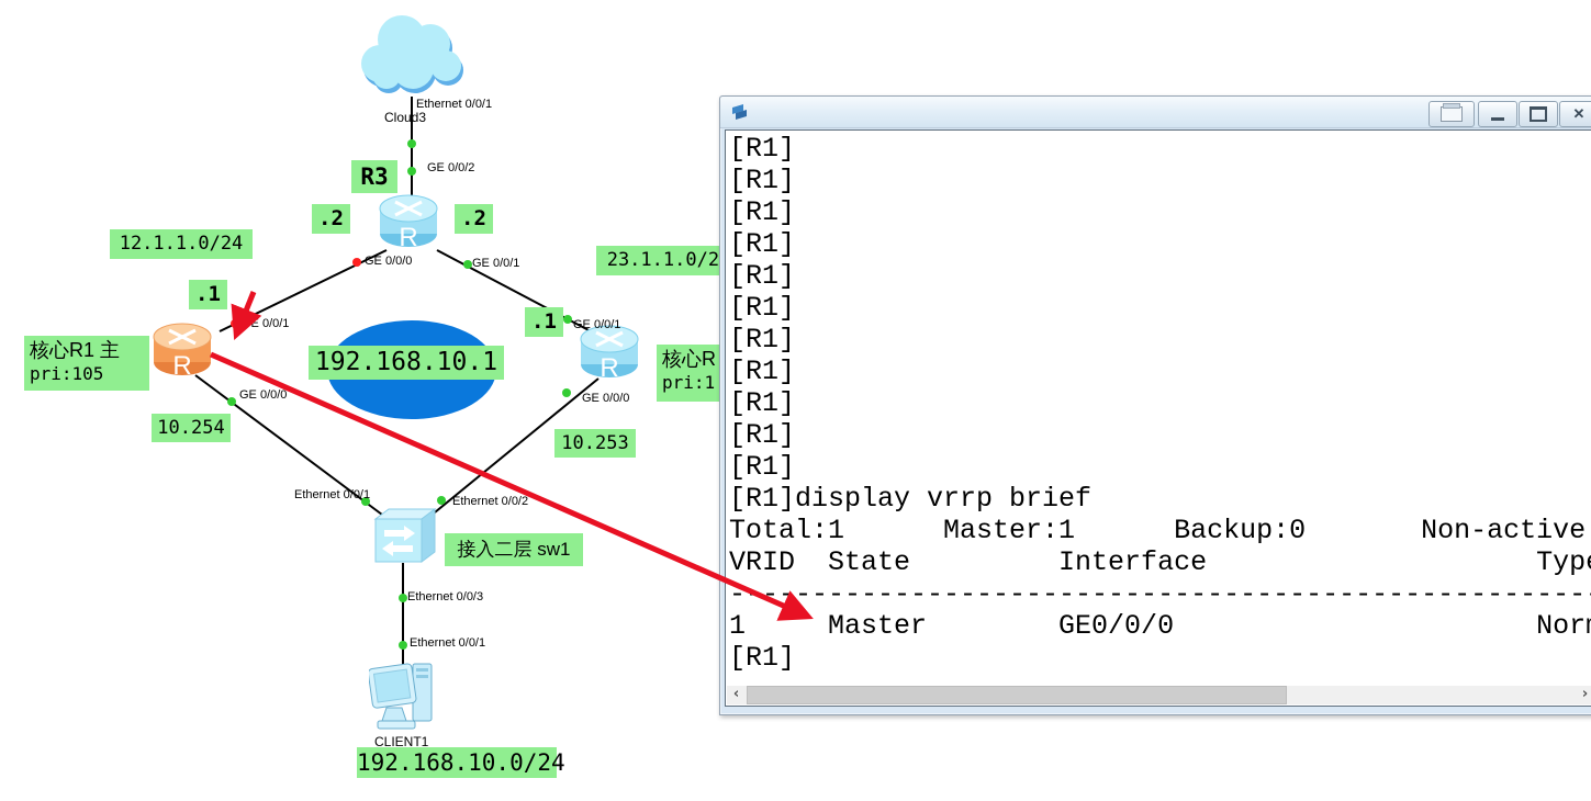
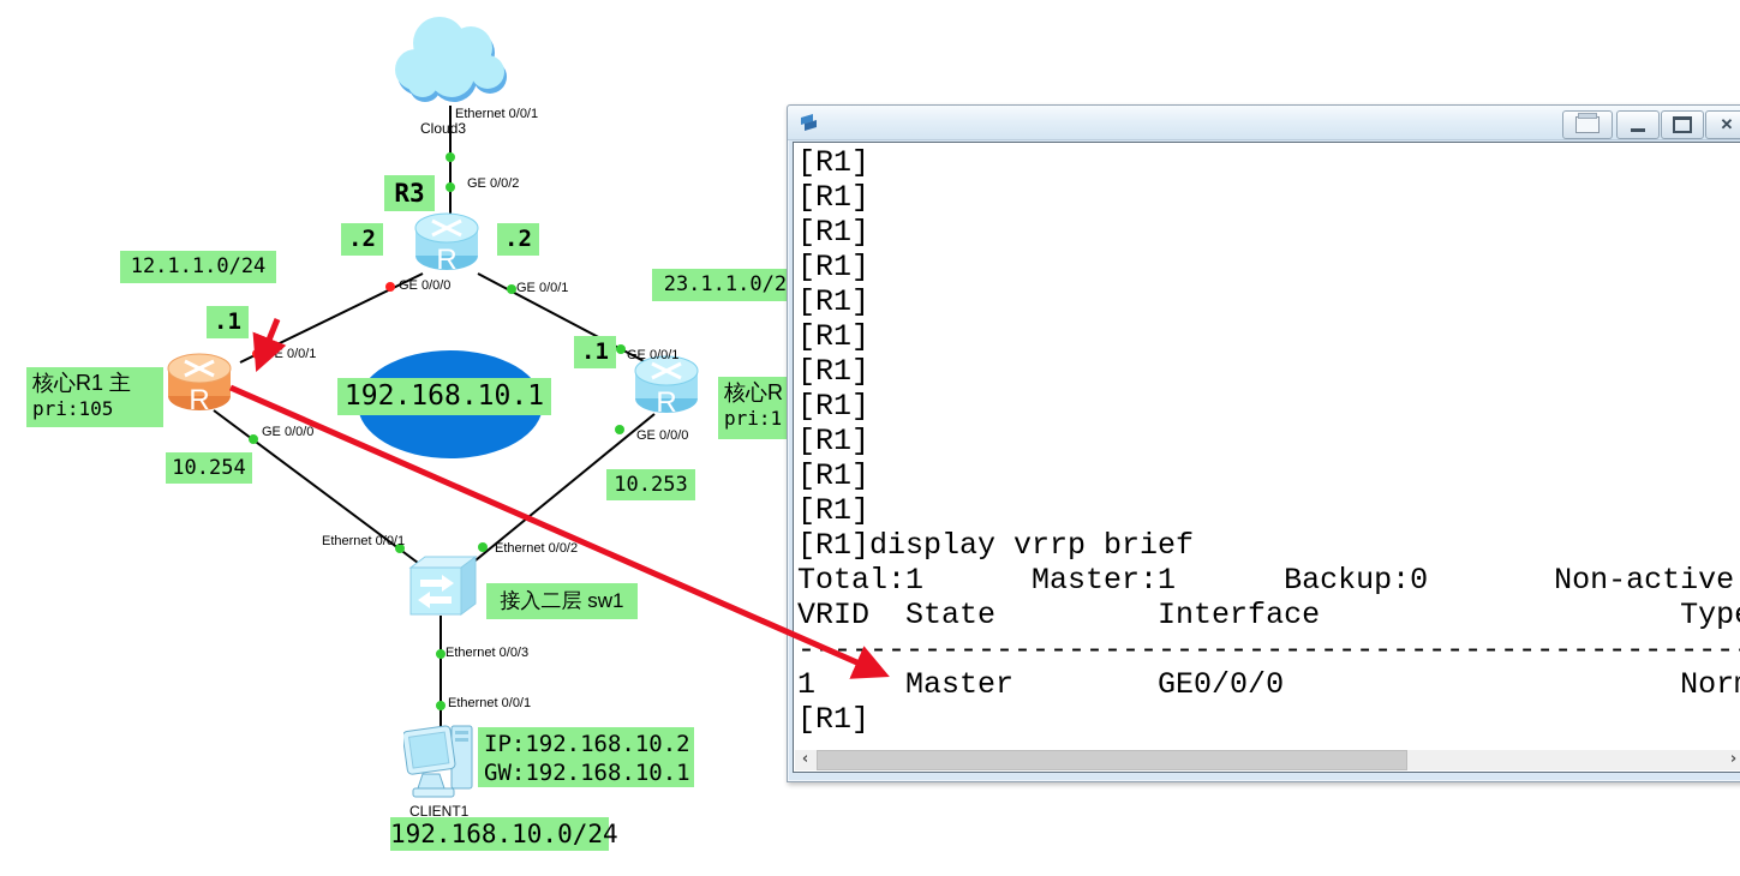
  R
  R
  R
  Ethernet 0/0/1
  Cloud3
  GE 0/0/2
  GE 0/0/0
  GE 0/0/1
  GE 0/0/1
  GE 0/0/0
  GE 0/0/1
  GE 0/0/0
  Ethernet 0/0/1
  Ethernet 0/0/2
  Ethernet 0/0/3
  Ethernet 0/0/1
  CLIENT1
  12.1.1.0/24
  R3
  .2
  .2
  23.1.1.0/2
  .1
  核心R1 主
  pri:105
  10.254
  192.168.10.1
  .1
  核心R
  pri:1
  10.253
  接入二层 sw1
+ IP:192.168.10.2
+ GW:192.168.10.1
  192.168.10.0/2
  ✕
  [R1]
  [R1]
  [R1]
  [R1]
  [R1]
  [R1]
  [R1]
  [R1]
  [R1]
  [R1]
  [R1]
  [R1]display vrrp brief
  Total:1 Master:1 Backup:0 Non-active
  VRID State Interface Typ
  1 Master GE0/0/0 Nor
  [R1]
  ‹
  ›
